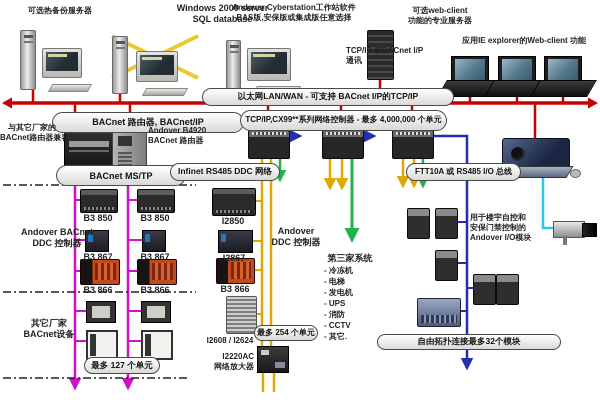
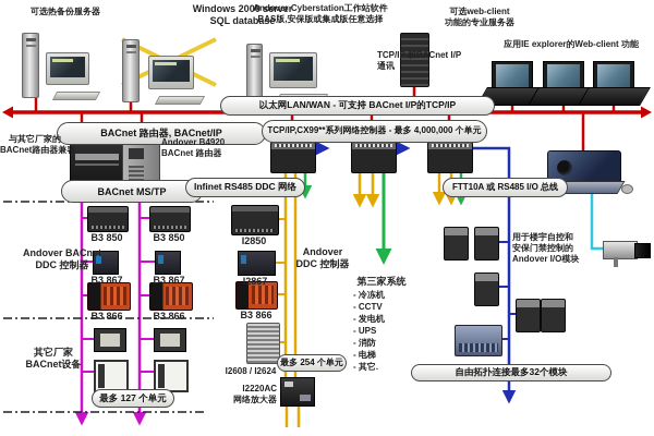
  可选热备份服务器
  Windows 2000 server
  SQL database
  Andover Cyberstation工作站软件
  BAS版,安保版或集成版任意选择
  TCP/IP 和BACnet I/P
  通讯
  可选web-client
  功能的专业服务器
  应用IE explorer的Web-client 功能
  以太网LAN/WAN - 可支持 BACnet I/P的TCP/IP
  BACnet 路由器, BACnet/IP
  TCP/IP,CX99**系列网络控制器 - 最多 4,000,000 个单元
  BACnet MS/TP
  Infinet RS485 DDC 网络
  FTT10A 或 RS485 I/O 总线
  最多 127 个单元
  最多 254 个单元
  自由拓扑连接最多32个模块
  与其它厂家的
  BACnet路由器兼容
  Andover B4920
  BACnet 路由器
  B3 850
  B3 867
  B3 866
  B3 850
  B3 867
  B3 866
  Andover BACnet
  DDC 控制器
  其它厂家
  BACnet设备
  I2850
  I2867
  B3 866
  I2608 / I2624
  I2220AC
  网络放大器
  Andover
  DDC 控制器
  第三家系统
  - 冷冻机
- - 电梯
+ - CCTV
  - 发电机
  - UPS
  - 消防
- - CCTV
+ - 电梯
  - 其它.
  用于楼宇自控和
  安保门禁控制的
  Andover I/O模块
